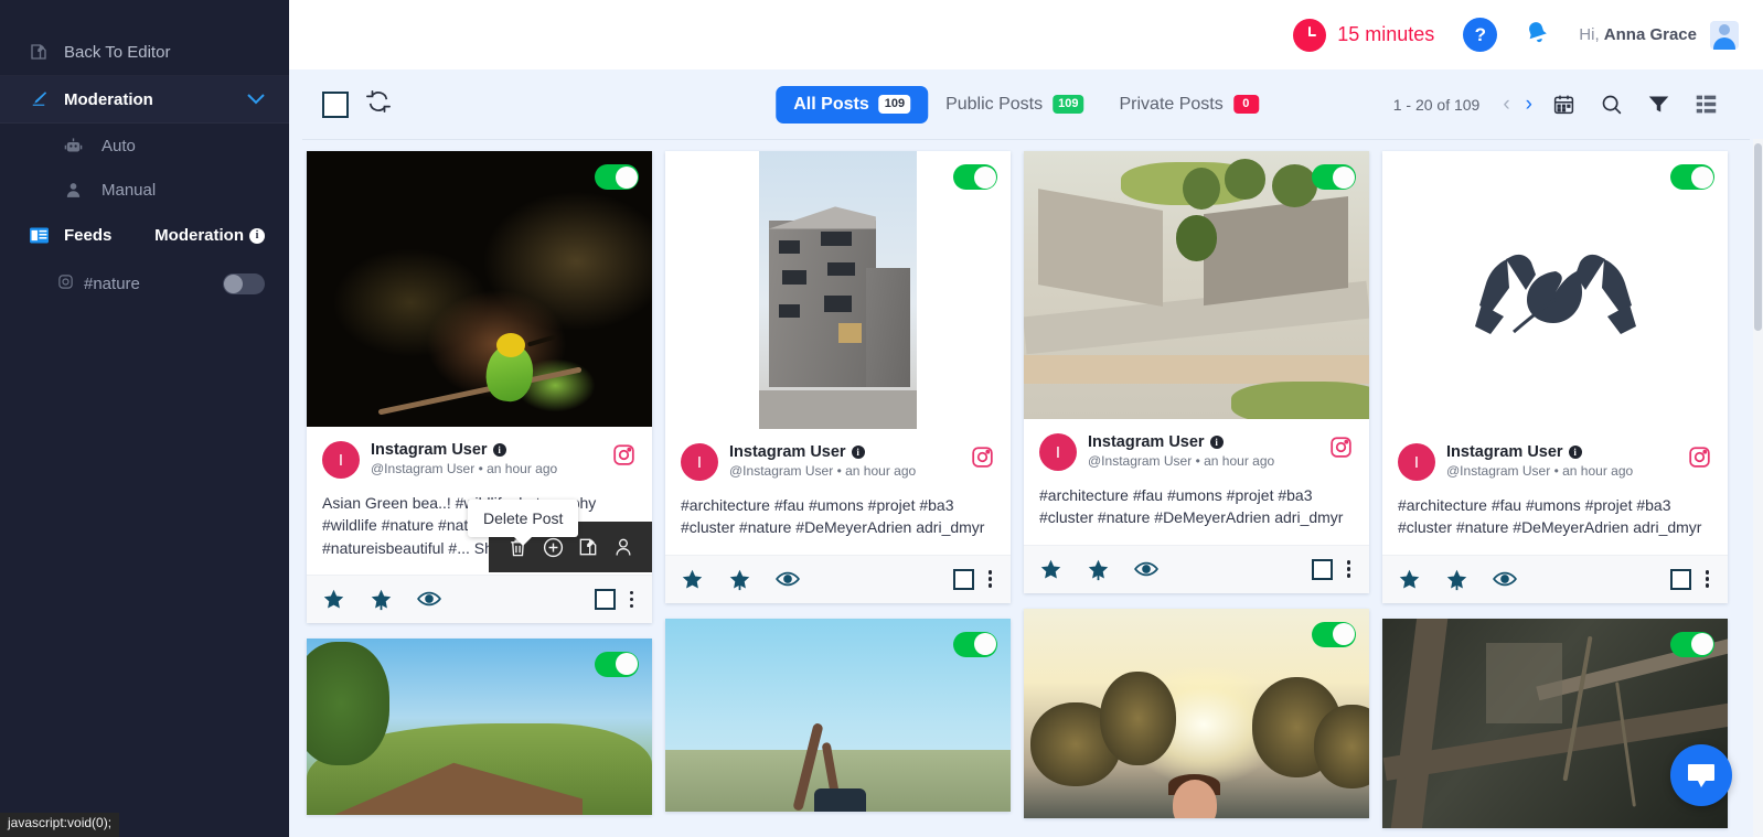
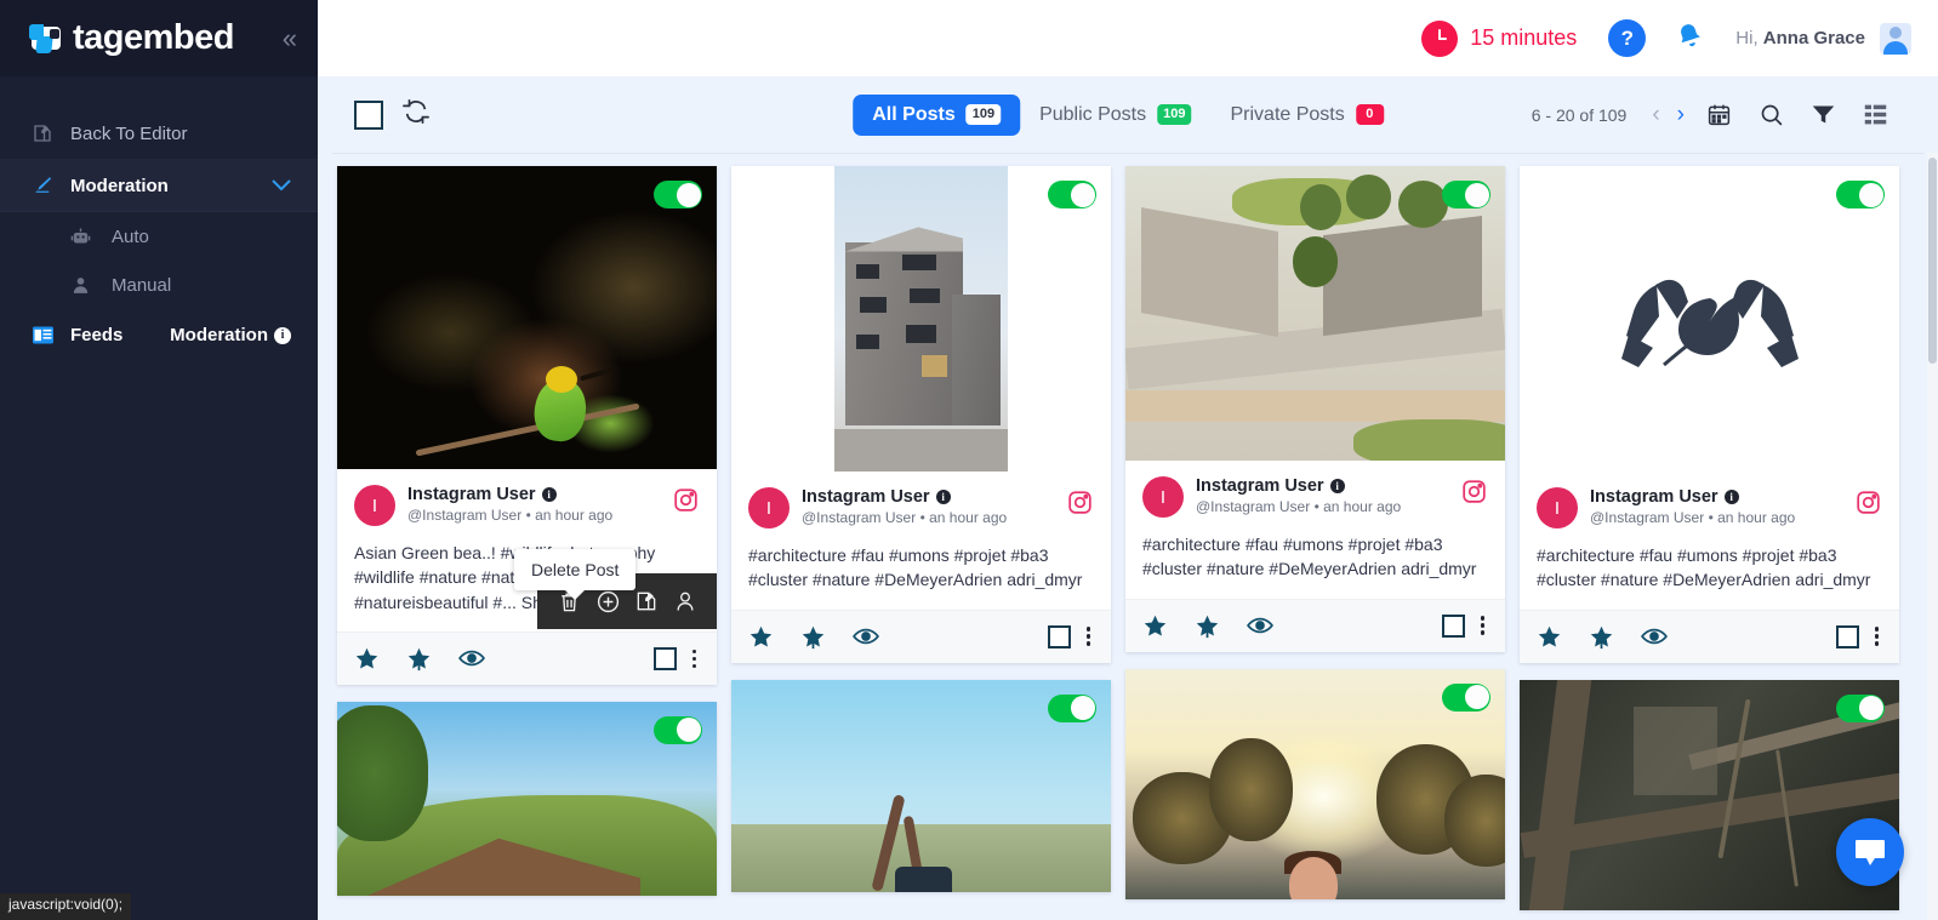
+ tagembed
+ «
  Back To Editor
  Moderation
  Auto
  Manual
  Feeds
  Moderation
  i
- #nature
  javascript:void(0);
  15 minutes
  ?
  Hi, Anna Grace
  All Posts
  109
  Public Posts
  109
  Private Posts
  0
- 1 - 20 of 109
+ 6 - 20 of 109
  ‹
  ›
  I
  Instagram User
  i
  @Instagram User • an hour ago
  Delete Post
  I
  Instagram User
  i
  @Instagram User • an hour ago
  #architecture #fau #umons #projet #ba3 #cluster #nature #DeMeyerAdrien adri_dmyr
  I
  Instagram User
  i
  @Instagram User • an hour ago
  #architecture #fau #umons #projet #ba3 #cluster #nature #DeMeyerAdrien adri_dmyr
  I
  Instagram User
  i
  @Instagram User • an hour ago
  #architecture #fau #umons #projet #ba3 #cluster #nature #DeMeyerAdrien adri_dmyr
